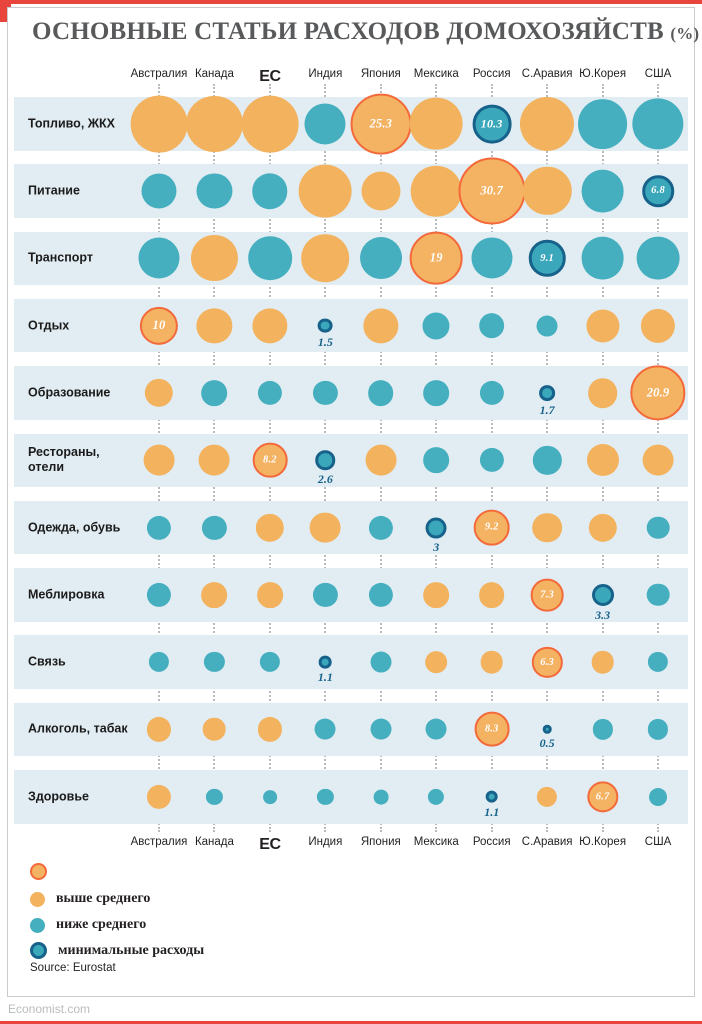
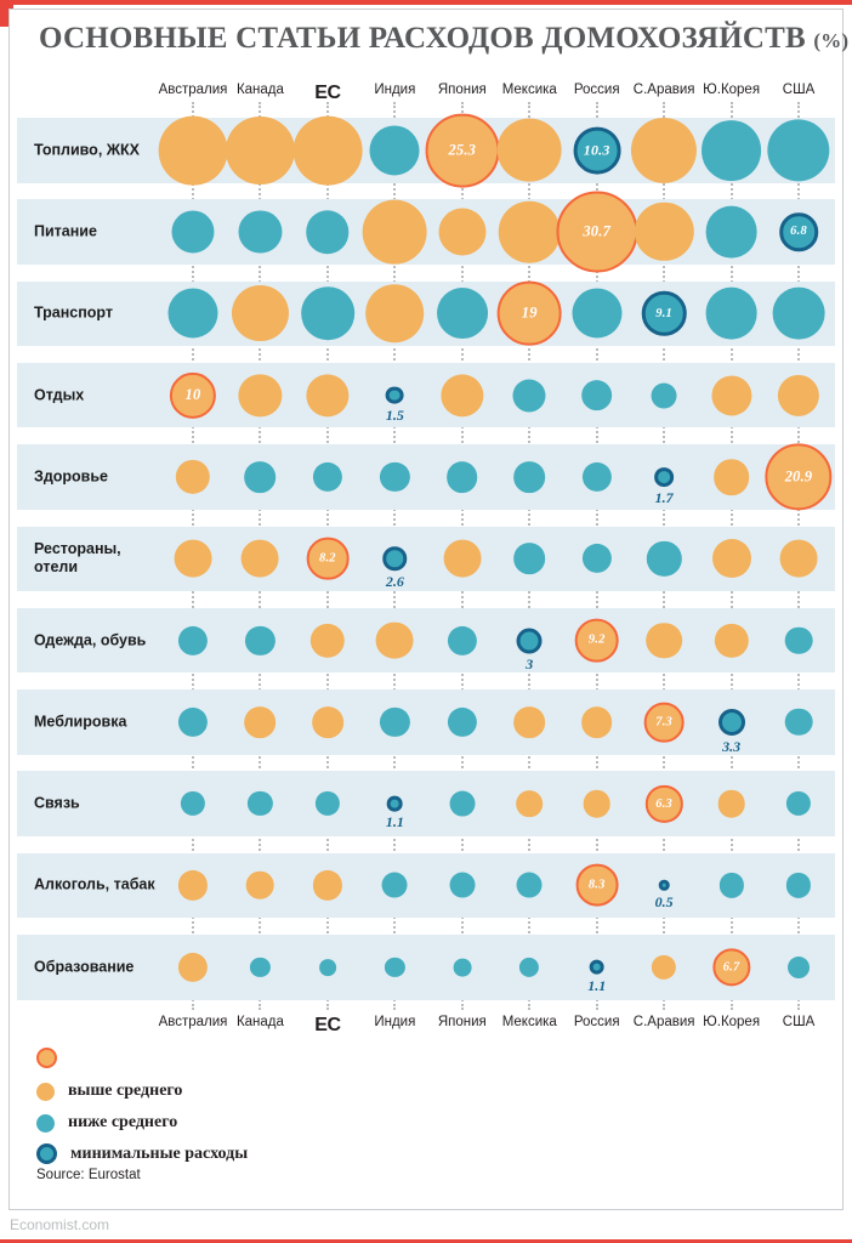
  ОСНОВНЫЕ СТАТЬИ РАСХОДОВ ДОМОХОЗЯЙСТВ (%)
  Австралия
  Канада
  ЕС
  Индия
  Япония
  Мексика
  Россия
  С.Аравия
  Ю.Корея
  США
  Топливо, ЖКХ
  25.3
  10.3
  Питание
  30.7
  6.8
  Транспорт
  19
  9.1
  Отдых
  10
  1.5
- Образование
+ Здоровье
  1.7
  20.9
  Рестораны,
  отели
  8.2
  2.6
  Одежда, обувь
  3
  9.2
  Меблировка
  7.3
  3.3
  Связь
  1.1
  6.3
  Алкоголь, табак
  8.3
  0.5
- Здоровье
+ Образование
  1.1
  6.7
  Австралия
  Канада
  ЕС
  Индия
  Япония
  Мексика
  Россия
  С.Аравия
  Ю.Корея
  США
  выше среднего
  ниже среднего
  минимальные расходы
  Source: Eurostat
  Economist.com
